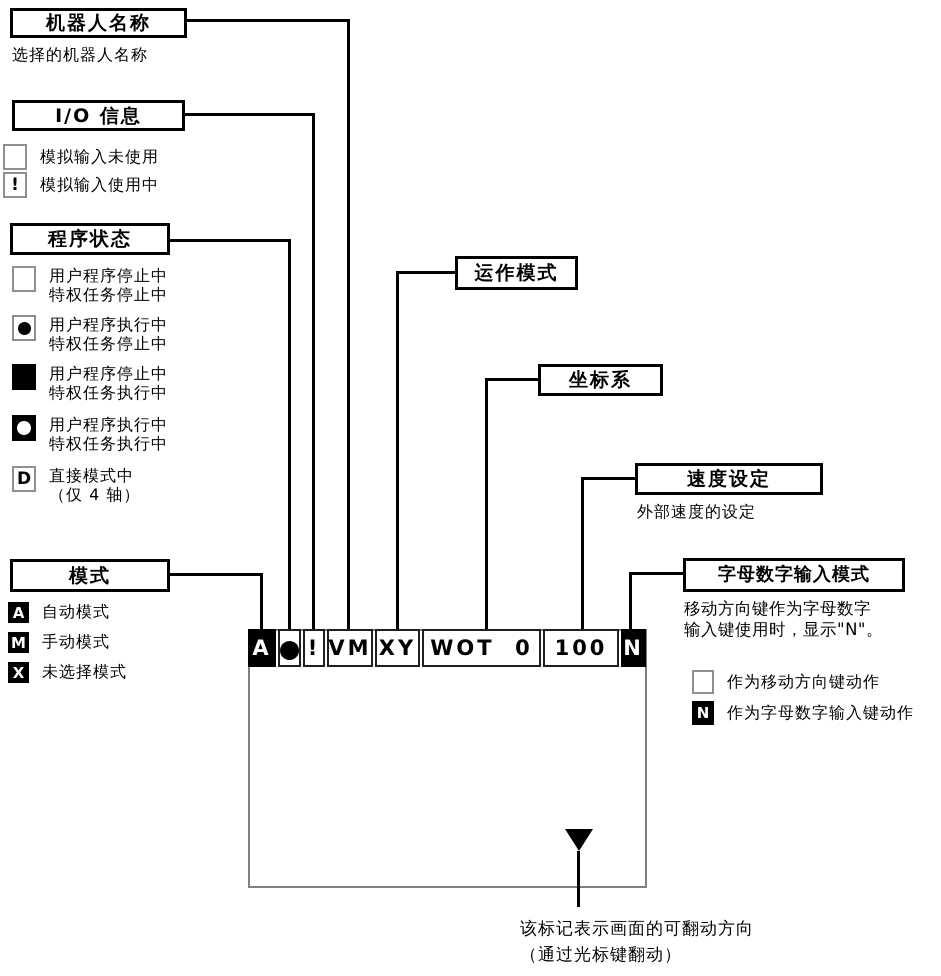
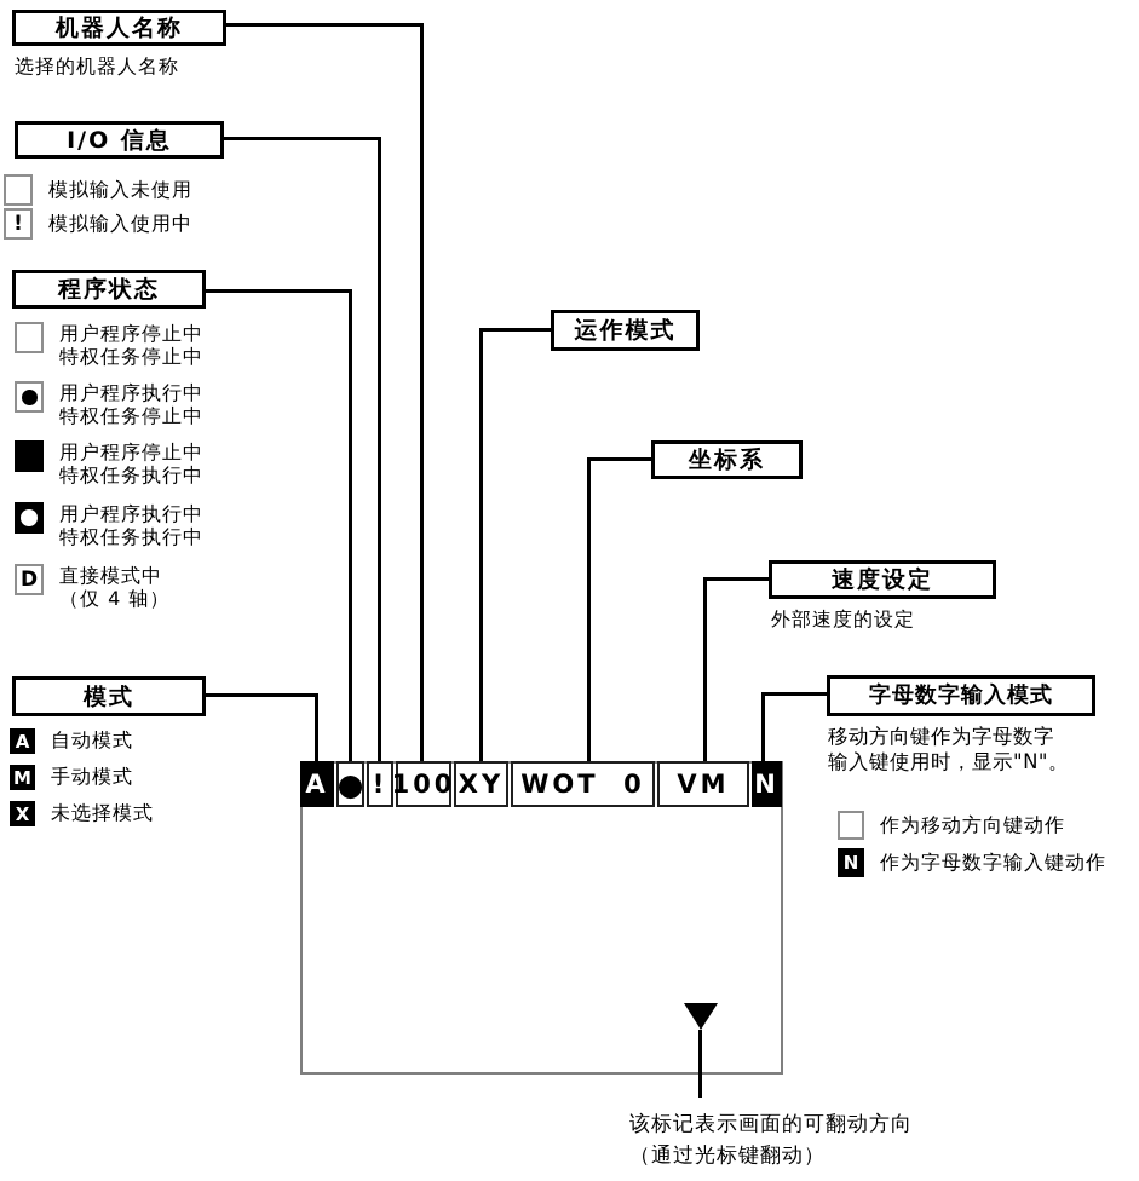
  机器人名称
  选择的机器人名称
  I/O 信息
  模拟输入未使用
  !
  模拟输入使用中
  程序状态
  用户程序停止中
  特权任务停止中
  用户程序执行中
  特权任务停止中
  用户程序停止中
  特权任务执行中
  用户程序执行中
  特权任务执行中
  D
  直接模式中
  （仅 4 轴）
  模式
  A
  自动模式
  M
  手动模式
  X
  未选择模式
  运作模式
  坐标系
  速度设定
  外部速度的设定
  字母数字输入模式
  移动方向键作为字母数字
  输入键使用时，显示"N"。
  作为移动方向键动作
  N
  作为字母数字输入键动作
  A
  ●
  !
- VM
+ 100
  XY
  WOT 0
- 100
+ VM
  N
  该标记表示画面的可翻动方向
  （通过光标键翻动）
